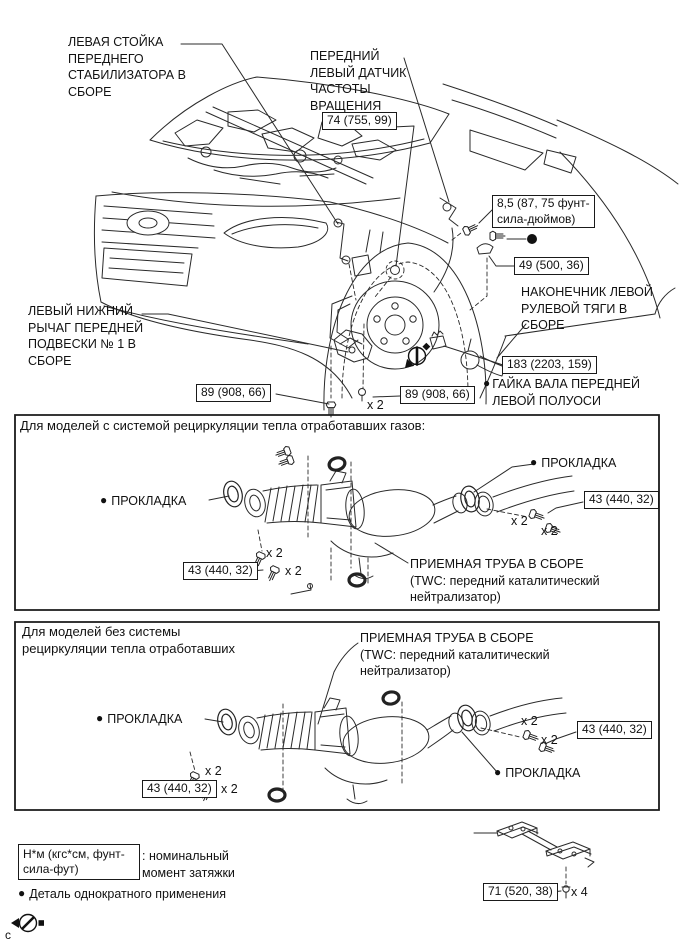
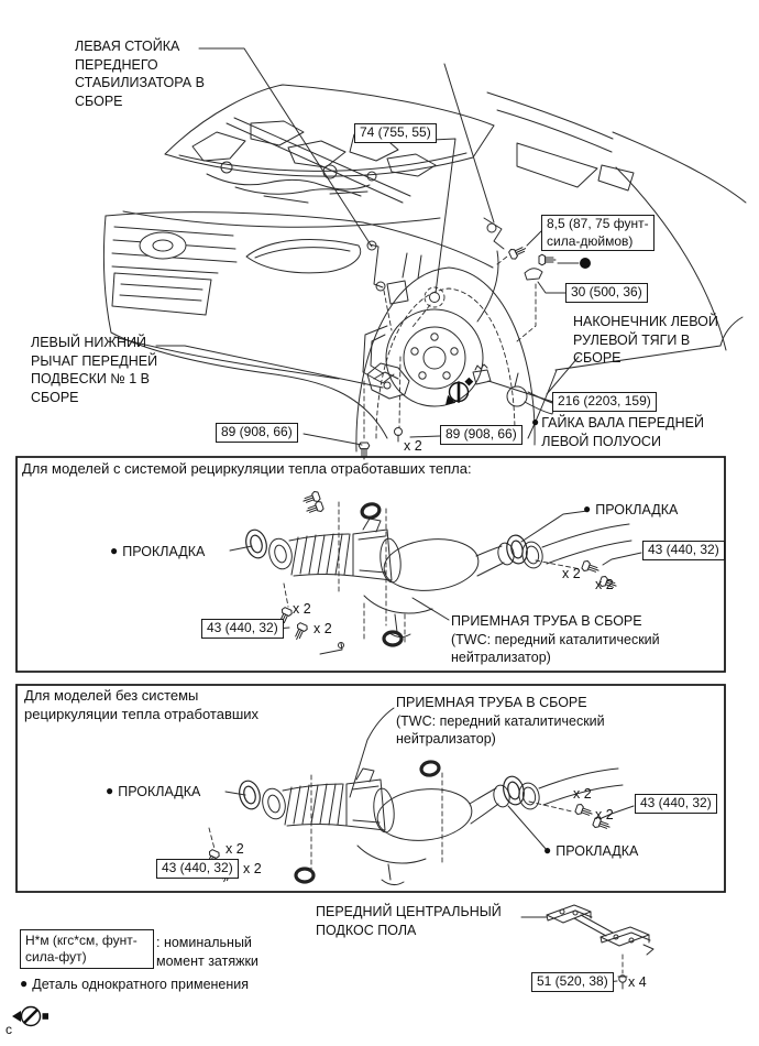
  ЛЕВАЯ СТОЙКА
  ПЕРЕДНЕГО
  СТАБИЛИЗАТОРА В
  СБОРЕ
- ПЕРЕДНИЙ
- ЛЕВЫЙ ДАТЧИК
- ЧАСТОТЫ
- ВРАЩЕНИЯ
- 74 (755, 99)
+ 74 (755, 55)
  8,5 (87, 75 фунт-
  сила-дюймов)
- 49 (500, 36)
+ 30 (500, 36)
  НАКОНЕЧНИК ЛЕВОЙ
  РУЛЕВОЙ ТЯГИ В
  СБОРЕ
- 183 (2203, 159)
+ 216 (2203, 159)
  ●
  ГАЙКА ВАЛА ПЕРЕДНЕЙ
  ЛЕВОЙ ПОЛУОСИ
  ЛЕВЫЙ НИЖНИЙ
  РЫЧАГ ПЕРЕДНЕЙ
  ПОДВЕСКИ № 1 В
  СБОРЕ
  89 (908, 66)
  x 2
  89 (908, 66)
- Для моделей с системой рециркуляции тепла отработавших газов:
+ Для моделей с системой рециркуляции тепла отработавших тепла:
  ●
  ПРОКЛАДКА
  ●
  ПРОКЛАДКА
  43 (440, 32)
  x 2
  x 2
  x 2
  43 (440, 32)
  x 2
  ПРИЕМНАЯ ТРУБА В СБОРЕ
  (TWC: передний каталитический
  нейтрализатор)
  Для моделей без системы
  рециркуляции тепла отработавших
  ПРИЕМНАЯ ТРУБА В СБОРЕ
  (TWC: передний каталитический
  нейтрализатор)
  ●
  ПРОКЛАДКА
  x 2
  43 (440, 32)
  x 2
  ●
  ПРОКЛАДКА
  x 2
  43 (440, 32)
  x 2
  Н*м (кгс*см, фунт-
  сила-фут)
  : номинальный
  момент затяжки
  ●
  Деталь однократного применения
+ ПЕРЕДНИЙ ЦЕНТРАЛЬНЫЙ
+ ПОДКОС ПОЛА
- 71 (520, 38)
+ 51 (520, 38)
  x 4
  c
